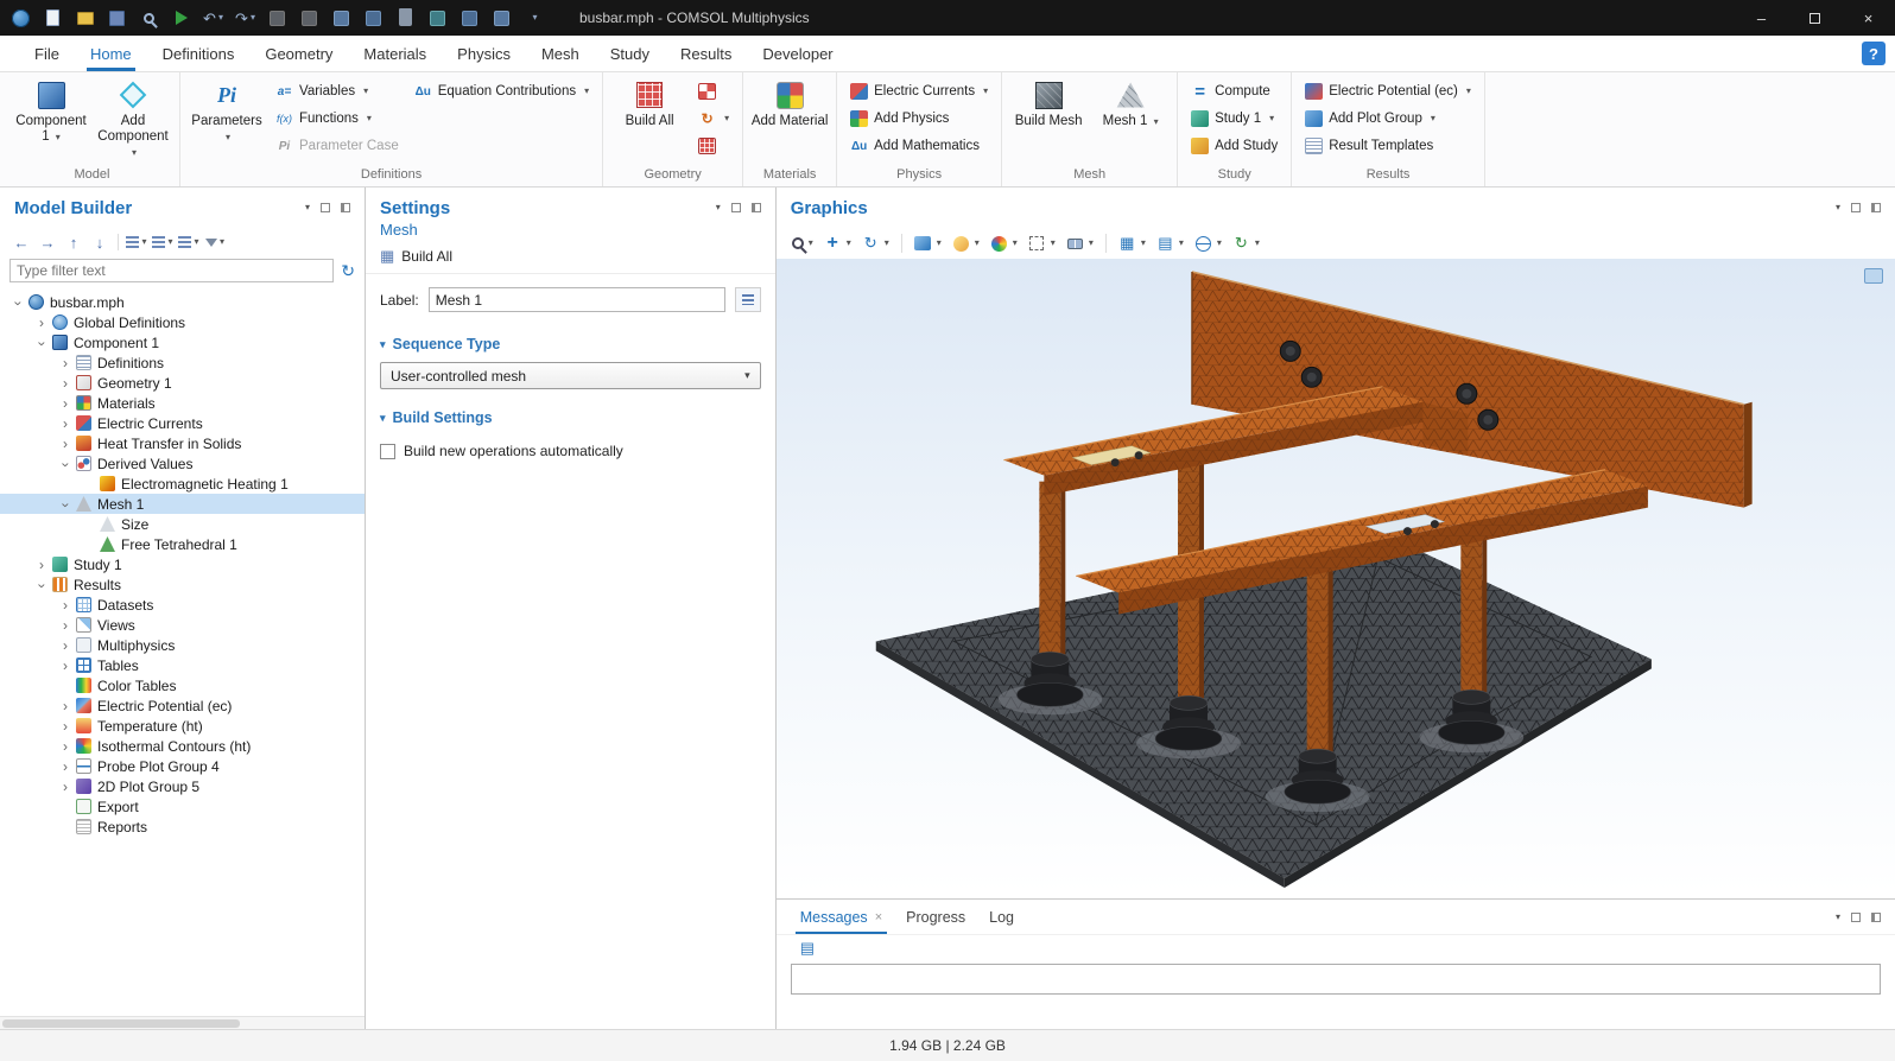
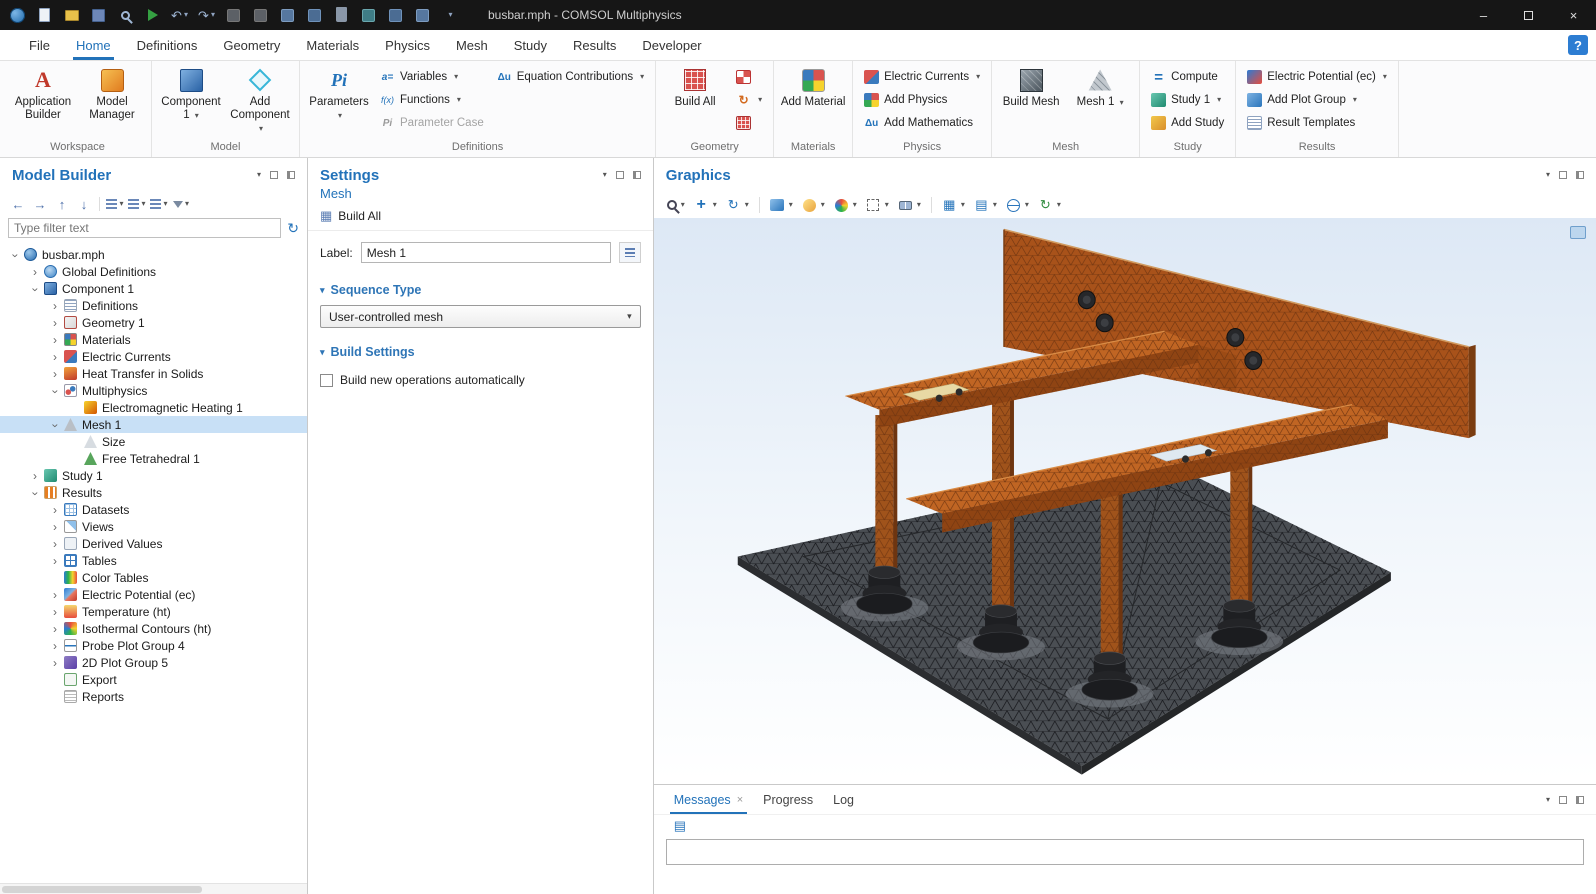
  ↶
  ▾
  ↷
  ▾
  ▾
  busbar.mph - COMSOL Multiphysics
  –
  ×
  File
  Home
  Definitions
  Geometry
  Materials
  Physics
  Mesh
  Study
  Results
  Developer
  ?
+ Application Builder
+ Model Manager
+ Workspace
  Component 1 ▾
  Add Component ▾
  Model
  Parameters ▾
  Variables
  ▾
  Functions
  ▾
  Parameter Case
  Equation Contributions
  ▾
  Definitions
  Build All
  ▾
  Geometry
  Add Material
  Materials
  Electric Currents
  ▾
  Add Physics
  Add Mathematics
  Physics
  Build Mesh
  Mesh 1 ▾
  Mesh
  Compute
  Study 1
  ▾
  Add Study
  Study
  Electric Potential (ec)
  ▾
  Add Plot Group
  ▾
  Result Templates
  Results
  Model Builder
  ▾
  ←
  →
  ↑
  ↓
  ▾
  ▾
  ▾
  ▾
  Type filter text
  ↻
  busbar.mph
  ›
  Global Definitions
  Component 1
  ›
  Definitions
  ›
  Geometry 1
  ›
  Materials
  ›
  Electric Currents
  ›
  Heat Transfer in Solids
- Derived Values
+ Multiphysics
  Electromagnetic Heating 1
  Mesh 1
  Size
  Free Tetrahedral 1
  ›
  Study 1
  Results
  ›
  Datasets
  ›
  Views
  ›
- Multiphysics
+ Derived Values
  ›
  Tables
  Color Tables
  ›
  Electric Potential (ec)
  ›
  Temperature (ht)
  ›
  Isothermal Contours (ht)
  ›
  Probe Plot Group 4
  ›
  2D Plot Group 5
  Export
  Reports
  Settings
  ▾
  Mesh
  ▦
  Build All
  Label:
  Mesh 1
  ▾
  Sequence Type
  User-controlled mesh
  ▾
  ▾
  Build Settings
  Build new operations automatically
  Graphics
  ▾
  ▾
  ▾
  ↻
  ▾
  ▾
  ▾
  ▾
  ▾
  ▾
  ▦
  ▾
  ▤
  ▾
  ▾
  ↻
  ▾
  Messages
  ×
  Progress
  Log
  ▾
  ▤
- 1.94 GB | 2.24 GB
